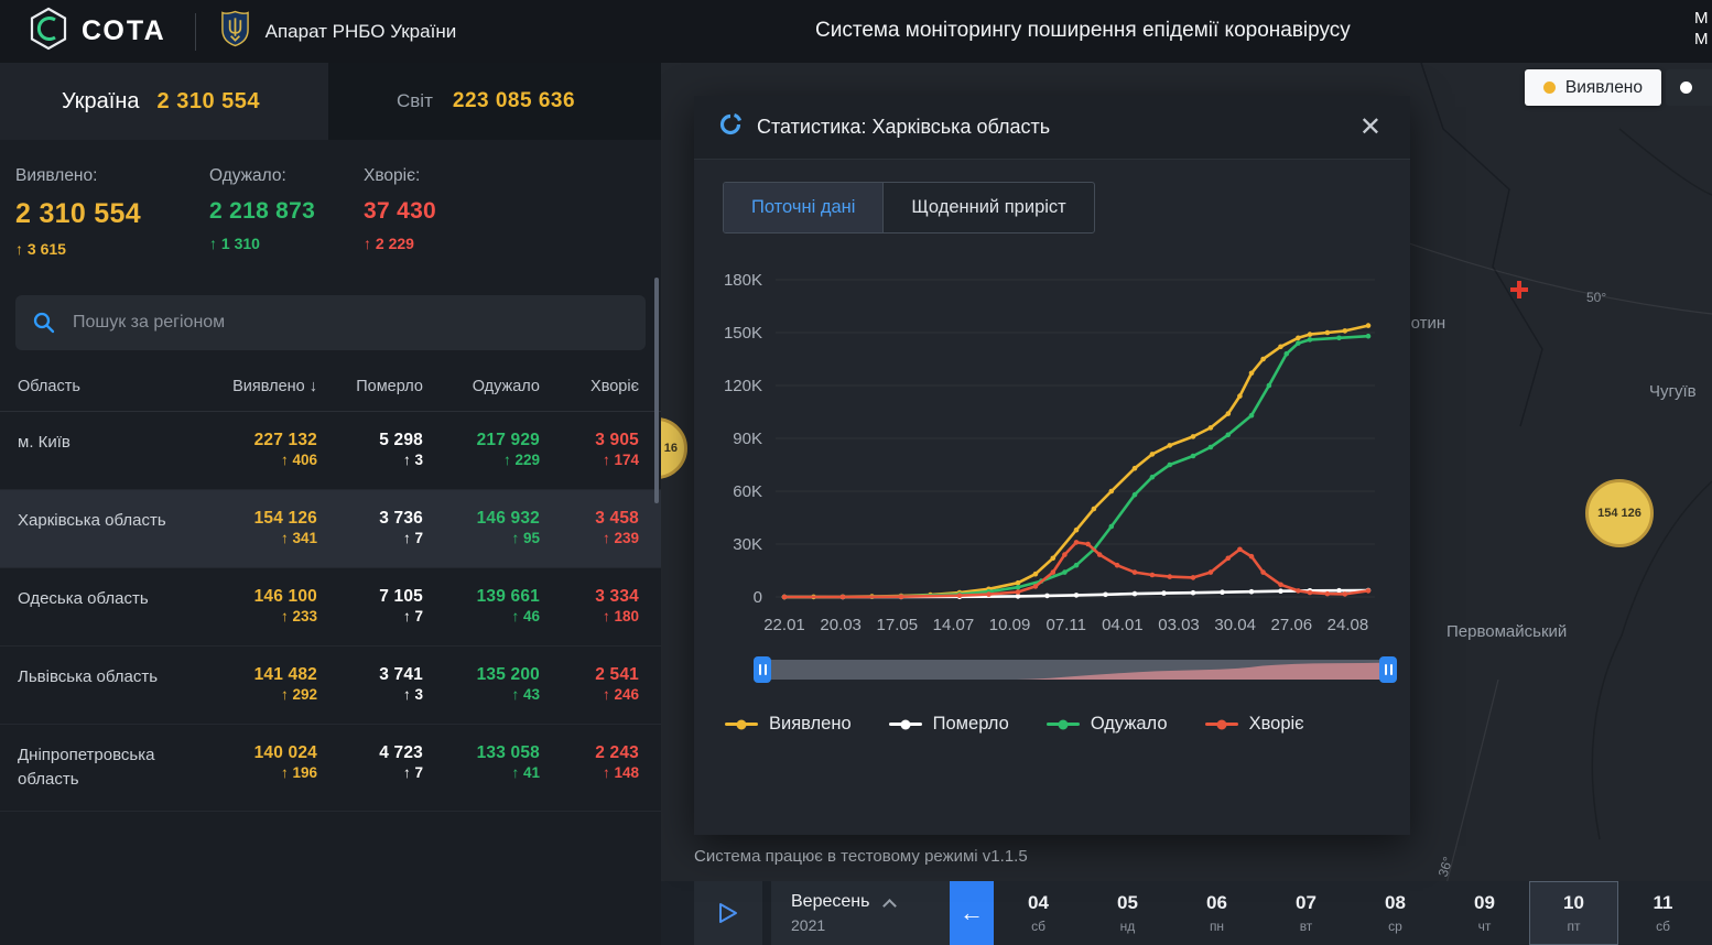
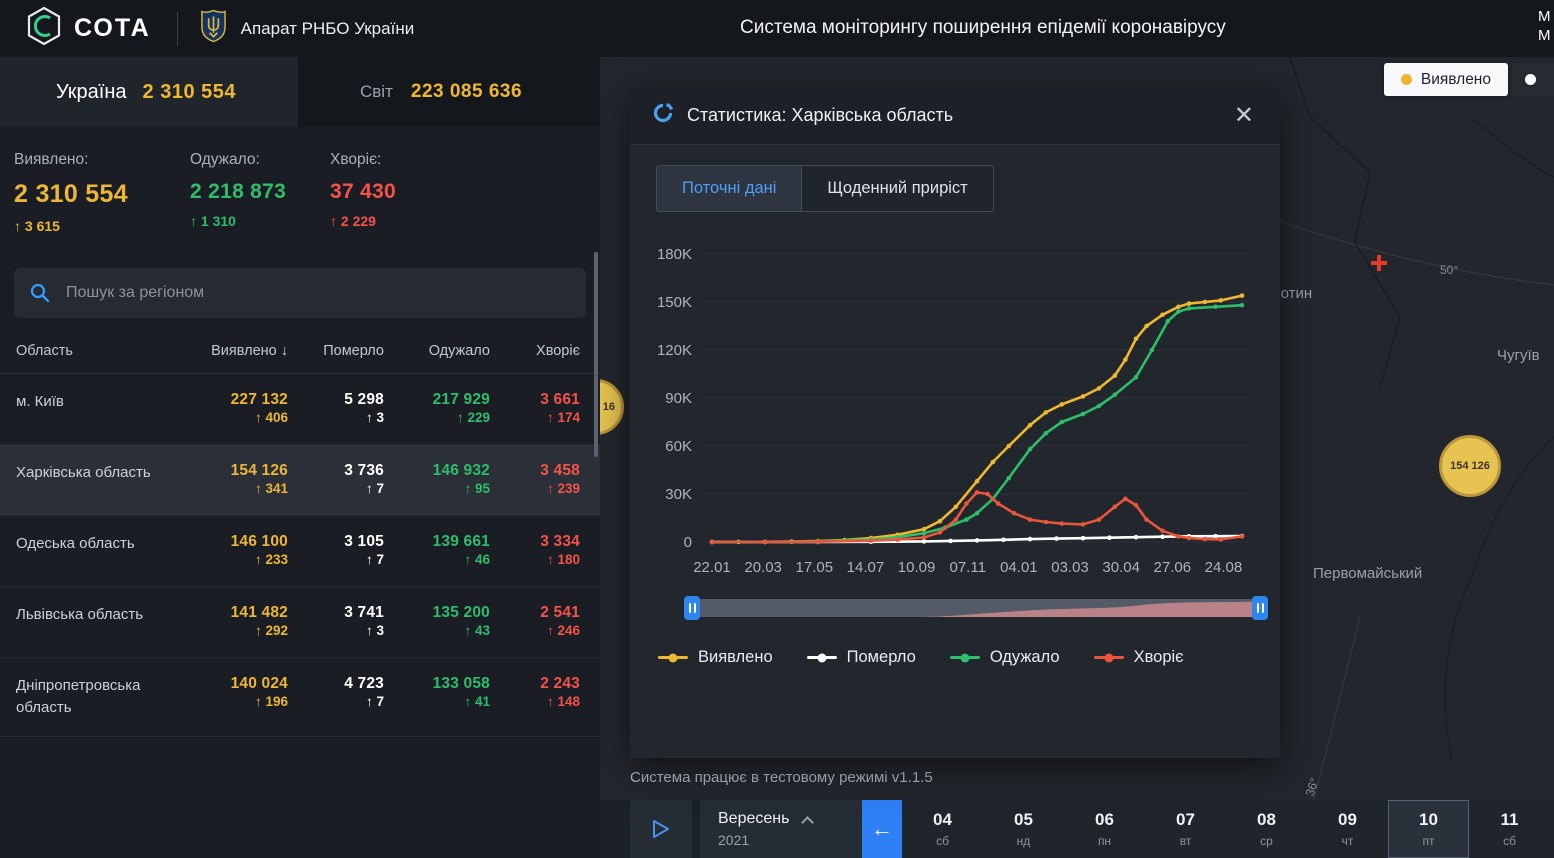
  СОТА
  Апарат РНБО України
  Система моніторингу поширення епідемії коронавірусу
  М
  М
  Україна
  2 310 554
  Світ
  223 085 636
  Виявлено:
  2 310 554
  3 615
  Одужало:
  2 218 873
  1 310
  Хворіє:
  37 430
  2 229
  Пошук за регіоном
  Область
  Виявлено ↓
  Померло
  Одужало
  Хворіє
  м. Київ
  227 132
  406
  5 298
  3
  217 929
  229
- 3 905
+ 3 661
  174
  Харківська область
  154 126
  341
  3 736
  7
  146 932
  95
  3 458
  239
  Одеська область
  146 100
  233
- 7 105
+ 3 105
  7
  139 661
  46
  3 334
  180
  Львівська область
  141 482
  292
  3 741
  3
  135 200
  43
  2 541
  246
  Дніпропетровська область
  140 024
  196
  4 723
  7
  133 058
  41
  2 243
  148
  отин
  Чугуїв
  Первомайський
  50°
  154 126
  16
  Виявлено
  Статистика: Харківська область
  ✕
  Поточні дані
  Щоденний приріст
  0
  30K
  60K
  90K
  120K
  150K
  180K
  22.01
  20.03
  17.05
  14.07
  10.09
  07.11
  04.01
  03.03
  30.04
  27.06
  24.08
  Виявлено
  Померло
  Одужало
  Хворіє
  Система працює в тестовому режимі v1.1.5
  Вересень
  2021
  ←
  04
  сб
  05
  нд
  06
  пн
  07
  вт
  08
  ср
  09
  чт
  10
  пт
  11
  сб
